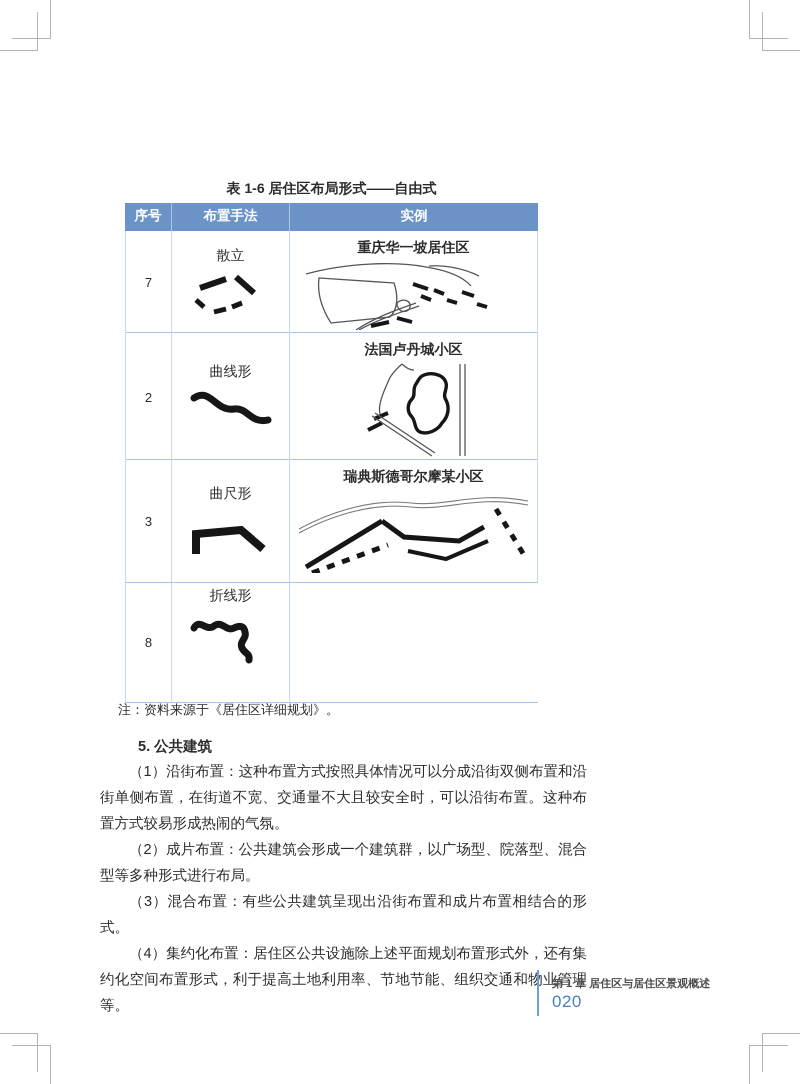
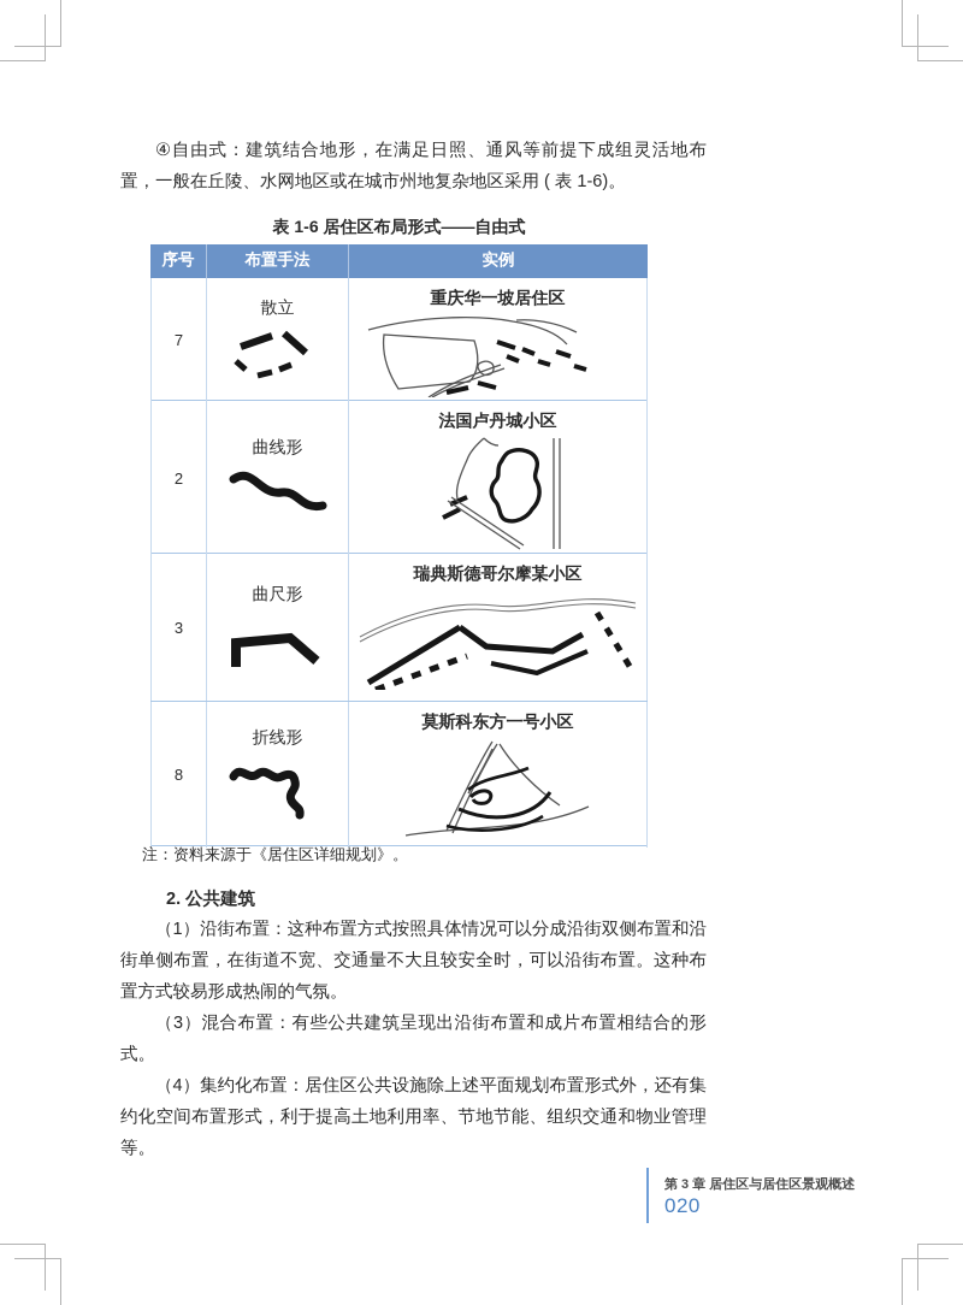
+ ④自由式：建筑结合地形，在满足日照、通风等前提下成组灵活地布置，一般在丘陵、水网地区或在城市州地复杂地区采用 ( 表 1-6)。
  表 1-6 居住区布局形式——自由式
  序号
  布置手法
  实例
  7
  散立
  重庆华一坡居住区
  2
  曲线形
  法国卢丹城小区
  3
  曲尺形
  瑞典斯德哥尔摩某小区
  8
  折线形
+ 莫斯科东方一号小区
  注：资料来源于《居住区详细规划》。
- 5. 公共建筑
+ 2. 公共建筑
  （1）沿街布置：这种布置方式按照具体情况可以分成沿街双侧布置和沿街单侧布置，在街道不宽、交通量不大且较安全时，可以沿街布置。这种布置方式较易形成热闹的气氛。
- （2）成片布置：公共建筑会形成一个建筑群，以广场型、院落型、混合型等多种形式进行布局。
  （3）混合布置：有些公共建筑呈现出沿街布置和成片布置相结合的形式。
  （4）集约化布置：居住区公共设施除上述平面规划布置形式外，还有集约化空间布置形式，利于提高土地利用率、节地节能、组织交通和物业管理等。
- 第 1 章 居住区与居住区景观概述
+ 第 3 章 居住区与居住区景观概述
  020
